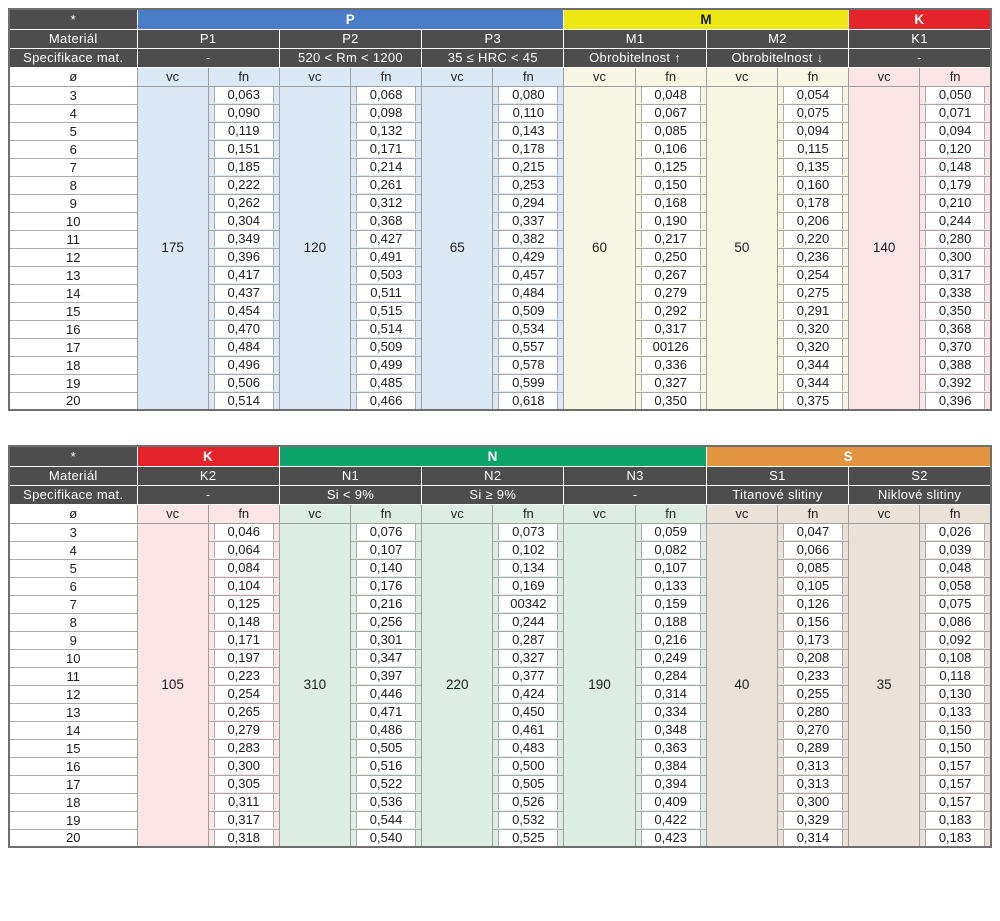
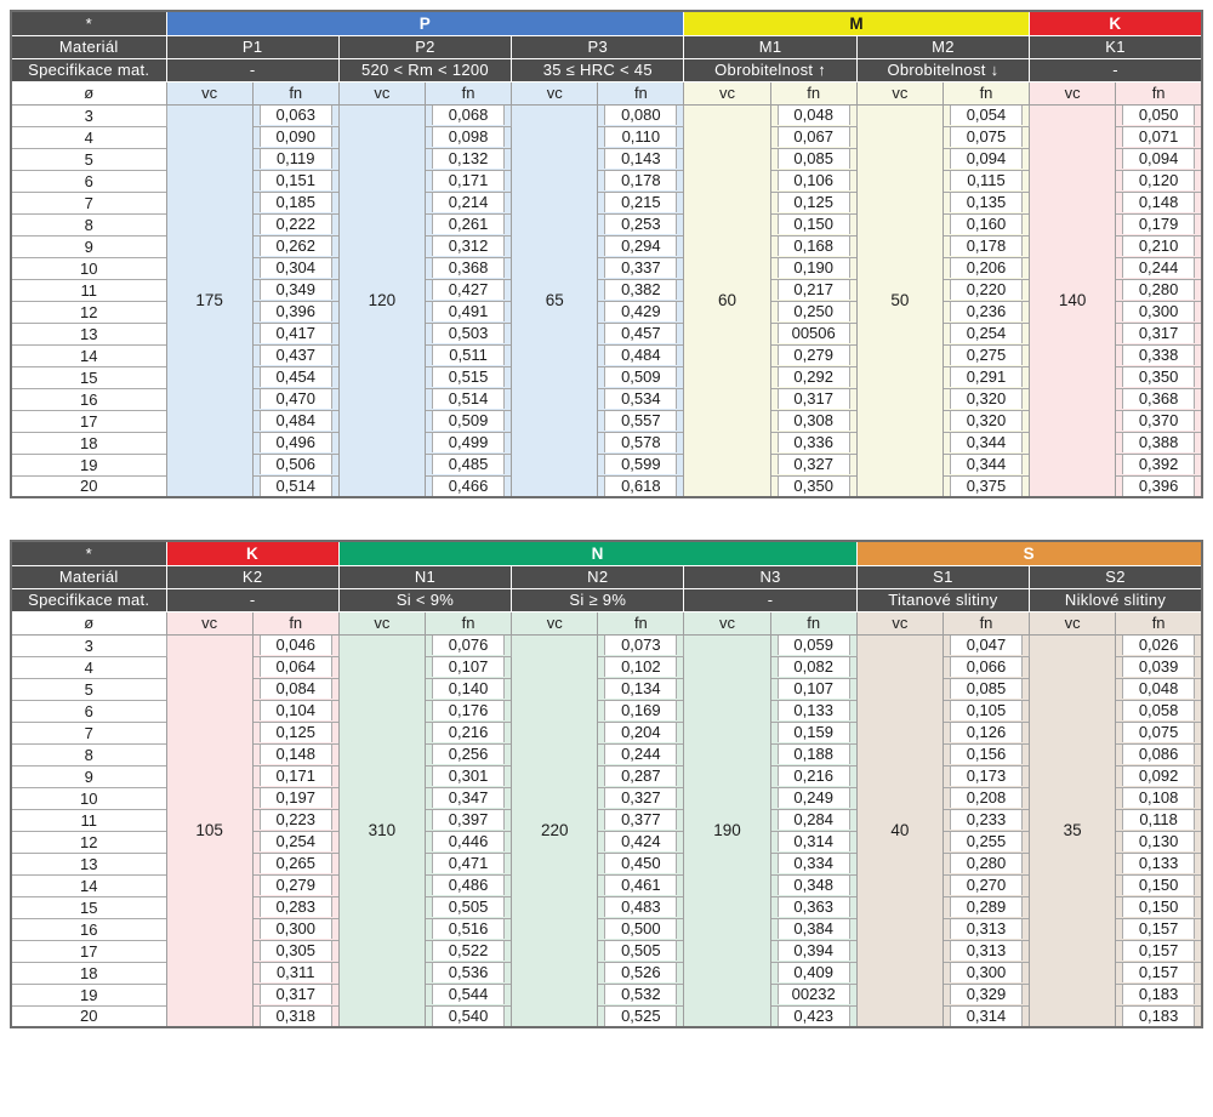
  *	P	M	K
  Materiál	P1	P2	P3	M1	M2	K1
  Specifikace mat.	-	520 < Rm < 1200	35 ≤ HRC < 45	Obrobitelnost ↑	Obrobitelnost ↓	-
  ø	vc	fn	vc	fn	vc	fn	vc	fn	vc	fn	vc	fn
  3	175	0,063	120	0,068	65	0,080	60	0,048	50	0,054	140	0,050
  4	0,090	0,098	0,110	0,067	0,075	0,071
  5	0,119	0,132	0,143	0,085	0,094	0,094
  6	0,151	0,171	0,178	0,106	0,115	0,120
  7	0,185	0,214	0,215	0,125	0,135	0,148
  8	0,222	0,261	0,253	0,150	0,160	0,179
  9	0,262	0,312	0,294	0,168	0,178	0,210
  10	0,304	0,368	0,337	0,190	0,206	0,244
  11	0,349	0,427	0,382	0,217	0,220	0,280
  12	0,396	0,491	0,429	0,250	0,236	0,300
- 13	0,417	0,503	0,457	0,267	0,254	0,317
+ 13	0,417	0,503	0,457	00506	0,254	0,317
  14	0,437	0,511	0,484	0,279	0,275	0,338
  15	0,454	0,515	0,509	0,292	0,291	0,350
  16	0,470	0,514	0,534	0,317	0,320	0,368
- 17	0,484	0,509	0,557	00126	0,320	0,370
+ 17	0,484	0,509	0,557	0,308	0,320	0,370
  18	0,496	0,499	0,578	0,336	0,344	0,388
  19	0,506	0,485	0,599	0,327	0,344	0,392
  20	0,514	0,466	0,618	0,350	0,375	0,396
  *	K	N	S
  Materiál	K2	N1	N2	N3	S1	S2
  Specifikace mat.	-	Si < 9%	Si ≥ 9%	-	Titanové slitiny	Niklové slitiny
  ø	vc	fn	vc	fn	vc	fn	vc	fn	vc	fn	vc	fn
  3	105	0,046	310	0,076	220	0,073	190	0,059	40	0,047	35	0,026
  4	0,064	0,107	0,102	0,082	0,066	0,039
  5	0,084	0,140	0,134	0,107	0,085	0,048
  6	0,104	0,176	0,169	0,133	0,105	0,058
- 7	0,125	0,216	00342	0,159	0,126	0,075
+ 7	0,125	0,216	0,204	0,159	0,126	0,075
  8	0,148	0,256	0,244	0,188	0,156	0,086
  9	0,171	0,301	0,287	0,216	0,173	0,092
  10	0,197	0,347	0,327	0,249	0,208	0,108
  11	0,223	0,397	0,377	0,284	0,233	0,118
  12	0,254	0,446	0,424	0,314	0,255	0,130
  13	0,265	0,471	0,450	0,334	0,280	0,133
  14	0,279	0,486	0,461	0,348	0,270	0,150
  15	0,283	0,505	0,483	0,363	0,289	0,150
  16	0,300	0,516	0,500	0,384	0,313	0,157
  17	0,305	0,522	0,505	0,394	0,313	0,157
  18	0,311	0,536	0,526	0,409	0,300	0,157
- 19	0,317	0,544	0,532	0,422	0,329	0,183
+ 19	0,317	0,544	0,532	00232	0,329	0,183
  20	0,318	0,540	0,525	0,423	0,314	0,183
